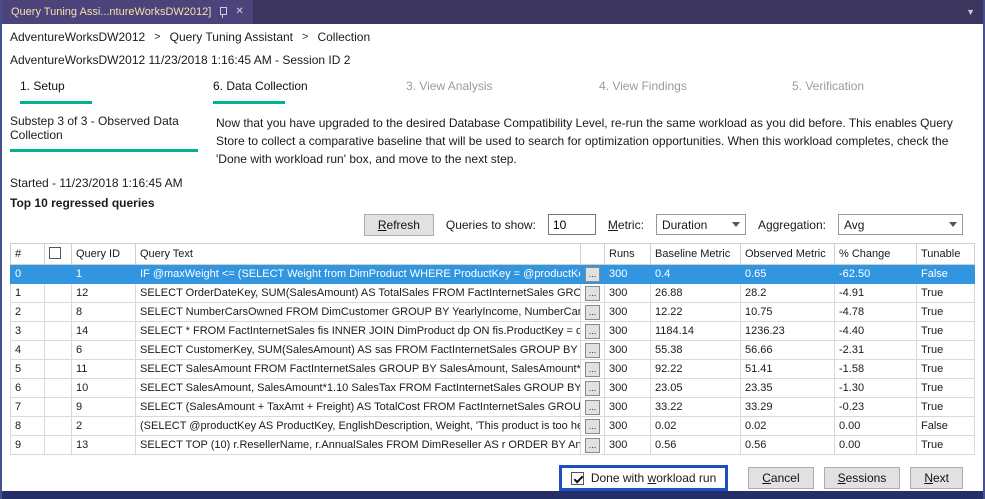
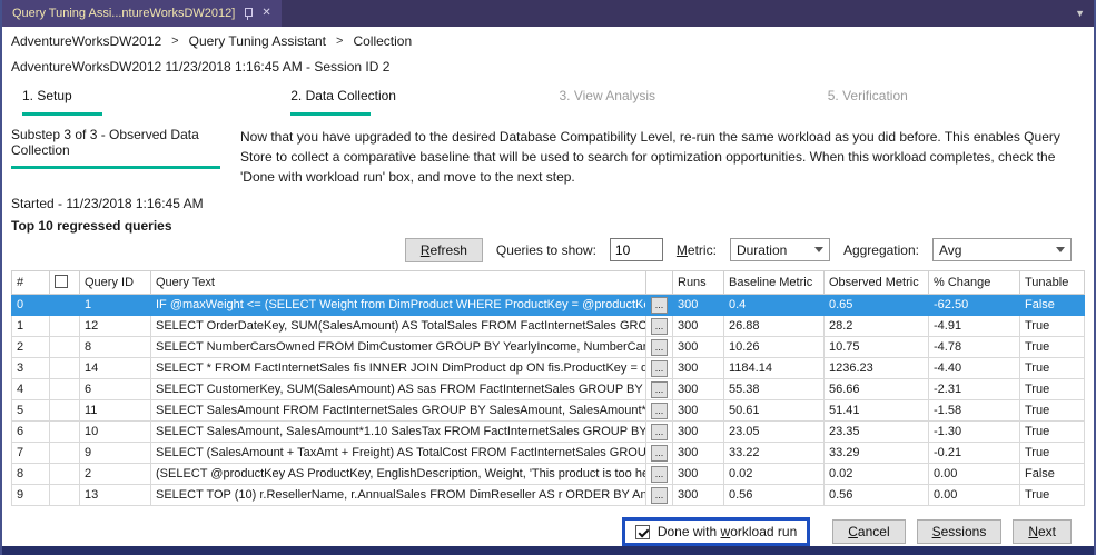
  Query Tuning Assi...ntureWorksDW2012]
  ✕
  ▼
  AdventureWorksDW2012
  >
  Query Tuning Assistant
  >
  Collection
  AdventureWorksDW2012 11/23/2018 1:16:45 AM - Session ID 2
  1. Setup
- 6. Data Collection
+ 2. Data Collection
  3. View Analysis
- 4. View Findings
  5. Verification
  Substep 3 of 3 - Observed Data Collection
  Now that you have upgraded to the desired Database Compatibility Level, re-run the same workload as you did before. This enables Query Store to collect a comparative baseline that will be used to search for optimization opportunities. When this workload completes, check the 'Done with workload run' box, and move to the next step.
  Started - 11/23/2018 1:16:45 AM
  Top 10 regressed queries
  Refresh
  Queries to show:
  10
  Metric:
  Duration
  Aggregation:
  Avg
  #		Query ID	Query Text		Runs	Baseline Metric	Observed Metric	% Change	Tunable
  0		1	IF @maxWeight <= (SELECT Weight from DimProduct WHERE ProductKey = @productK	...	300	0.4	0.65	-62.50	False
  1		12	SELECT OrderDateKey, SUM(SalesAmount) AS TotalSales FROM FactInternetSales GRO	...	300	26.88	28.2	-4.91	True
- 2		8	SELECT NumberCarsOwned FROM DimCustomer GROUP BY YearlyIncome, NumberCar	...	300	12.22	10.75	-4.78	True
+ 2		8	SELECT NumberCarsOwned FROM DimCustomer GROUP BY YearlyIncome, NumberCar	...	300	10.26	10.75	-4.78	True
  3		14	SELECT * FROM FactInternetSales fis INNER JOIN DimProduct dp ON fis.ProductKey = d	...	300	1184.14	1236.23	-4.40	True
  4		6	SELECT CustomerKey, SUM(SalesAmount) AS sas FROM FactInternetSales GROUP BY	...	300	55.38	56.66	-2.31	True
- 5		11	SELECT SalesAmount FROM FactInternetSales GROUP BY SalesAmount, SalesAmount*	...	300	92.22	51.41	-1.58	True
+ 5		11	SELECT SalesAmount FROM FactInternetSales GROUP BY SalesAmount, SalesAmount*	...	300	50.61	51.41	-1.58	True
  6		10	SELECT SalesAmount, SalesAmount*1.10 SalesTax FROM FactInternetSales GROUP BY	...	300	23.05	23.35	-1.30	True
- 7		9	SELECT (SalesAmount + TaxAmt + Freight) AS TotalCost FROM FactInternetSales GROU	...	300	33.22	33.29	-0.23	True
+ 7		9	SELECT (SalesAmount + TaxAmt + Freight) AS TotalCost FROM FactInternetSales GROU	...	300	33.22	33.29	-0.21	True
  8		2	(SELECT @productKey AS ProductKey, EnglishDescription, Weight, 'This product is too he	...	300	0.02	0.02	0.00	False
  9		13	SELECT TOP (10) r.ResellerName, r.AnnualSales FROM DimReseller AS r ORDER BY An	...	300	0.56	0.56	0.00	True
  Done with workload run
  Cancel
  Sessions
  Next
